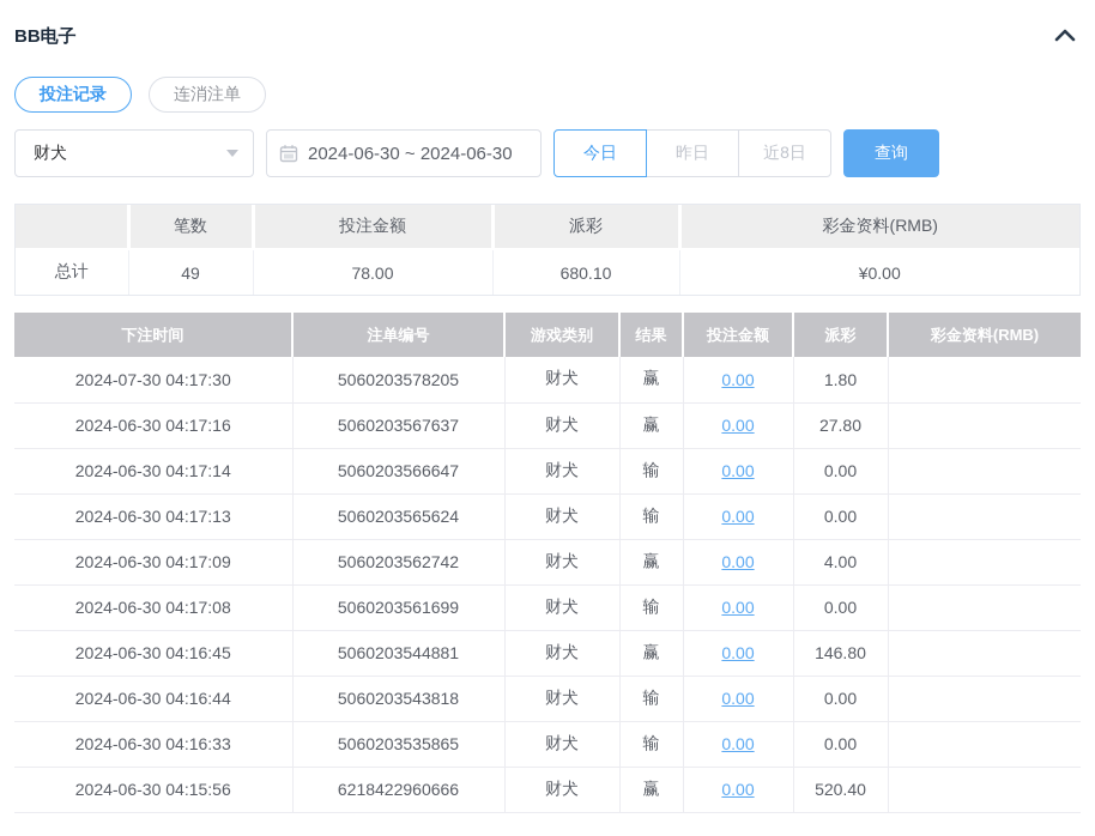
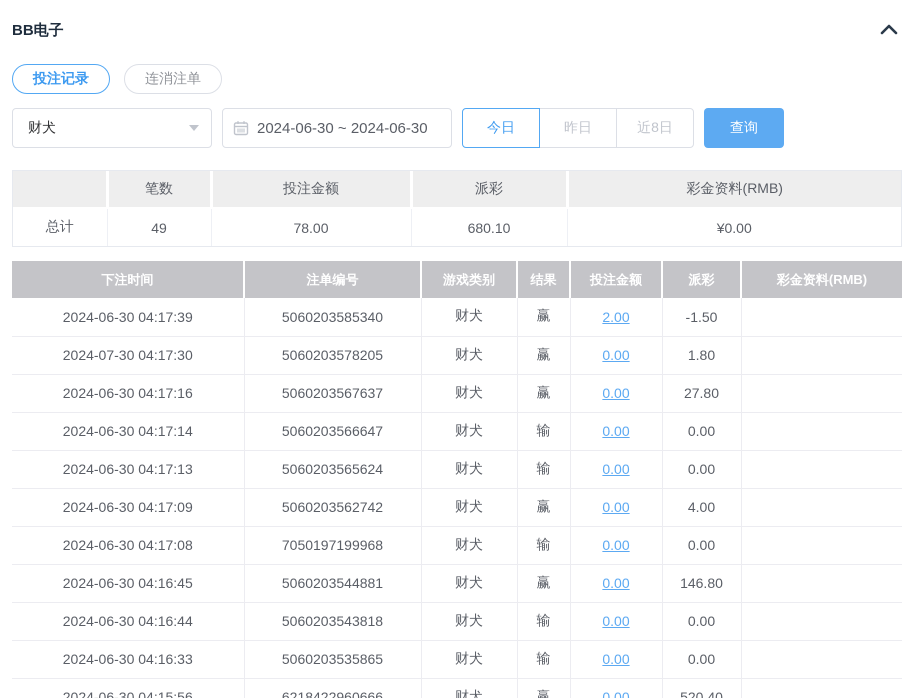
  BB电子
  投注记录
  连消注单
  财犬
  2024-06-30 ~ 2024-06-30
  今日
  昨日
  近8日
  查询
  	笔数	投注金额	派彩	彩金资料(RMB)
  总计	49	78.00	680.10	¥0.00
  下注时间	注单编号	游戏类别	结果	投注金额	派彩	彩金资料(RMB)
+ 2024-06-30 04:17:39	5060203585340	财犬	赢	2.00	-1.50
  2024-07-30 04:17:30	5060203578205	财犬	赢	0.00	1.80
  2024-06-30 04:17:16	5060203567637	财犬	赢	0.00	27.80
  2024-06-30 04:17:14	5060203566647	财犬	输	0.00	0.00
  2024-06-30 04:17:13	5060203565624	财犬	输	0.00	0.00
  2024-06-30 04:17:09	5060203562742	财犬	赢	0.00	4.00
- 2024-06-30 04:17:08	5060203561699	财犬	输	0.00	0.00
+ 2024-06-30 04:17:08	7050197199968	财犬	输	0.00	0.00
  2024-06-30 04:16:45	5060203544881	财犬	赢	0.00	146.80
  2024-06-30 04:16:44	5060203543818	财犬	输	0.00	0.00
  2024-06-30 04:16:33	5060203535865	财犬	输	0.00	0.00
  2024-06-30 04:15:56	6218422960666	财犬	赢	0.00	520.40
